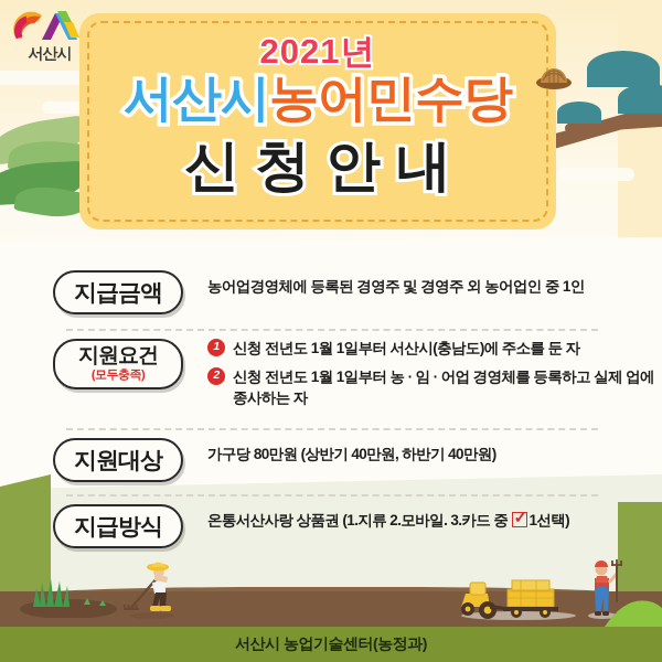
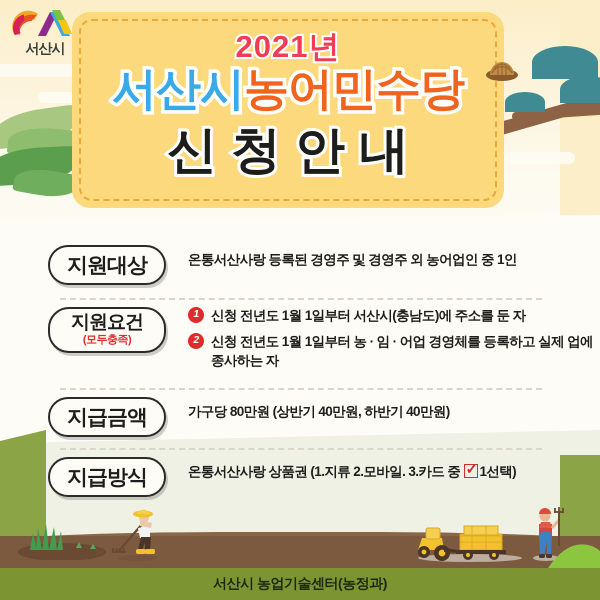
  서산시
  2021년
  서산시농어민수당
  신청안내
- 지급금액
+ 지원대상
- 농어업경영체에 등록된 경영주 및 경영주 외 농어업인 중 1인
+ 온통서산사랑 등록된 경영주 및 경영주 외 농어업인 중 1인
  지원요건
  (모두충족)
  1
  신청 전년도 1월 1일부터 서산시(충남도)에 주소를 둔 자
  2
  신청 전년도 1월 1일부터 농 · 임 · 어업 경영체를 등록하고 실제 업에 종사하는 자
- 지원대상
+ 지급금액
  가구당 80만원 (상반기 40만원, 하반기 40만원)
  지급방식
  온통서산사랑 상품권 (1.지류 2.모바일. 3.카드 중 1선택)
  서산시 농업기술센터(농정과)
